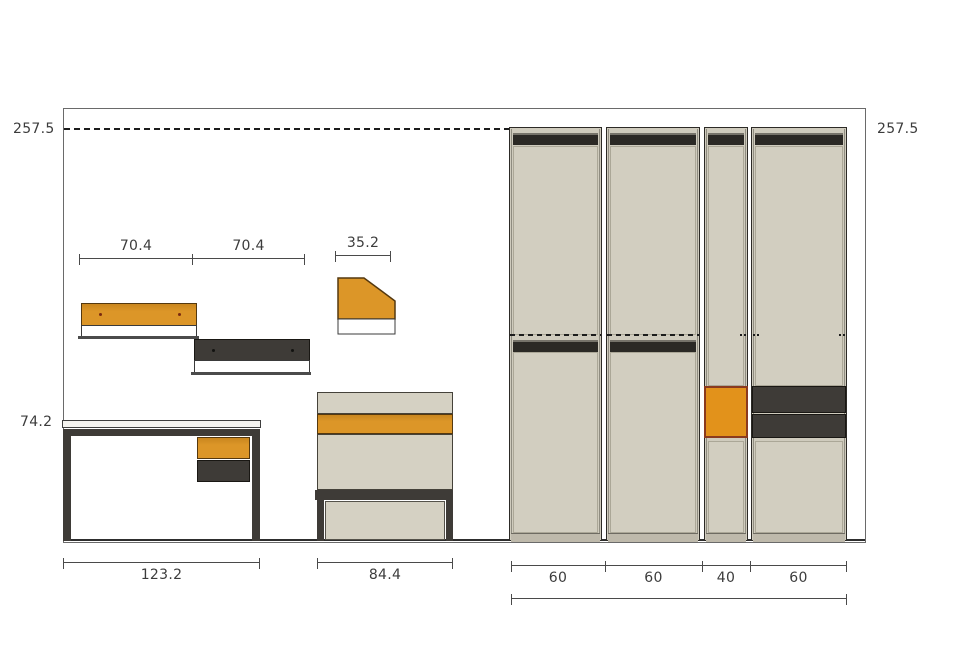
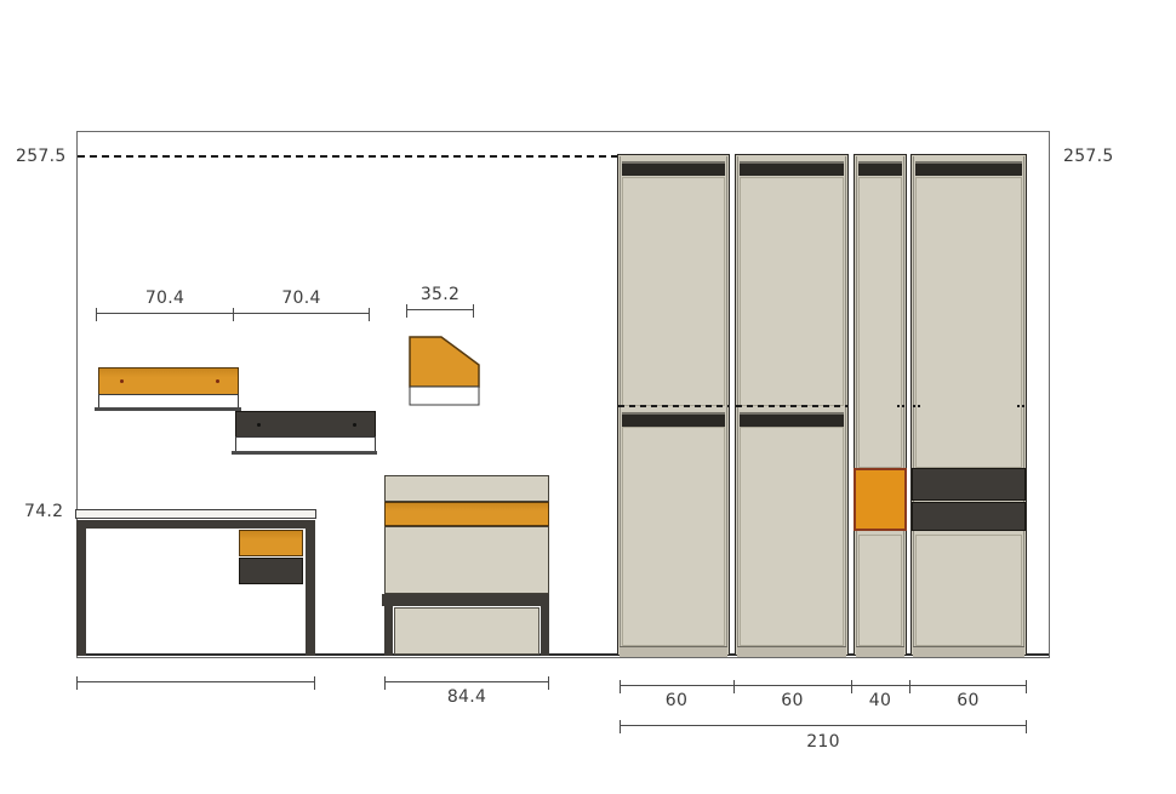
  257.5
  257.5
  70.4
  70.4
  35.2
  74.2
- 123.2
  84.4
  60
  60
  40
  60
+ 210
